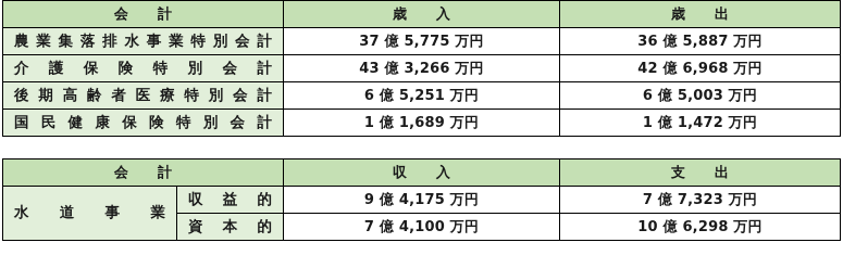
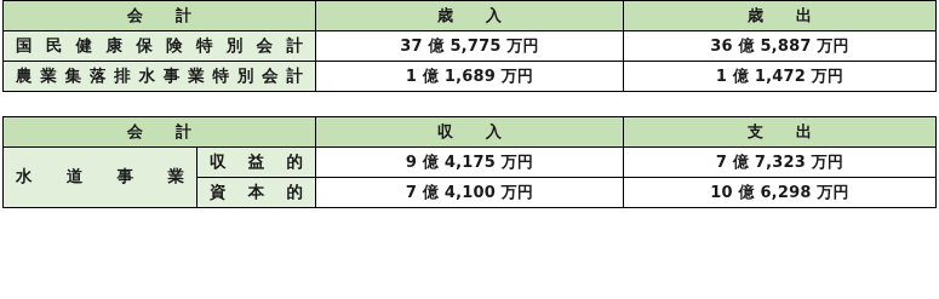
  会 計	歳 入	歳 出
- 農業集落排水事業特別会計	37 億 5,775 万円	36 億 5,887 万円
+ 国民健康保険特別会計	37 億 5,775 万円	36 億 5,887 万円
- 介護保険特別会計	43 億 3,266 万円	42 億 6,968 万円
- 後期高齢者医療特別会計	6 億 5,251 万円	6 億 5,003 万円
- 国民健康保険特別会計	1 億 1,689 万円	1 億 1,472 万円
+ 農業集落排水事業特別会計	1 億 1,689 万円	1 億 1,472 万円
  会 計	収 入	支 出
  水 道 事 業	収 益 的	9 億 4,175 万円	7 億 7,323 万円
  資 本 的	7 億 4,100 万円	10 億 6,298 万円
